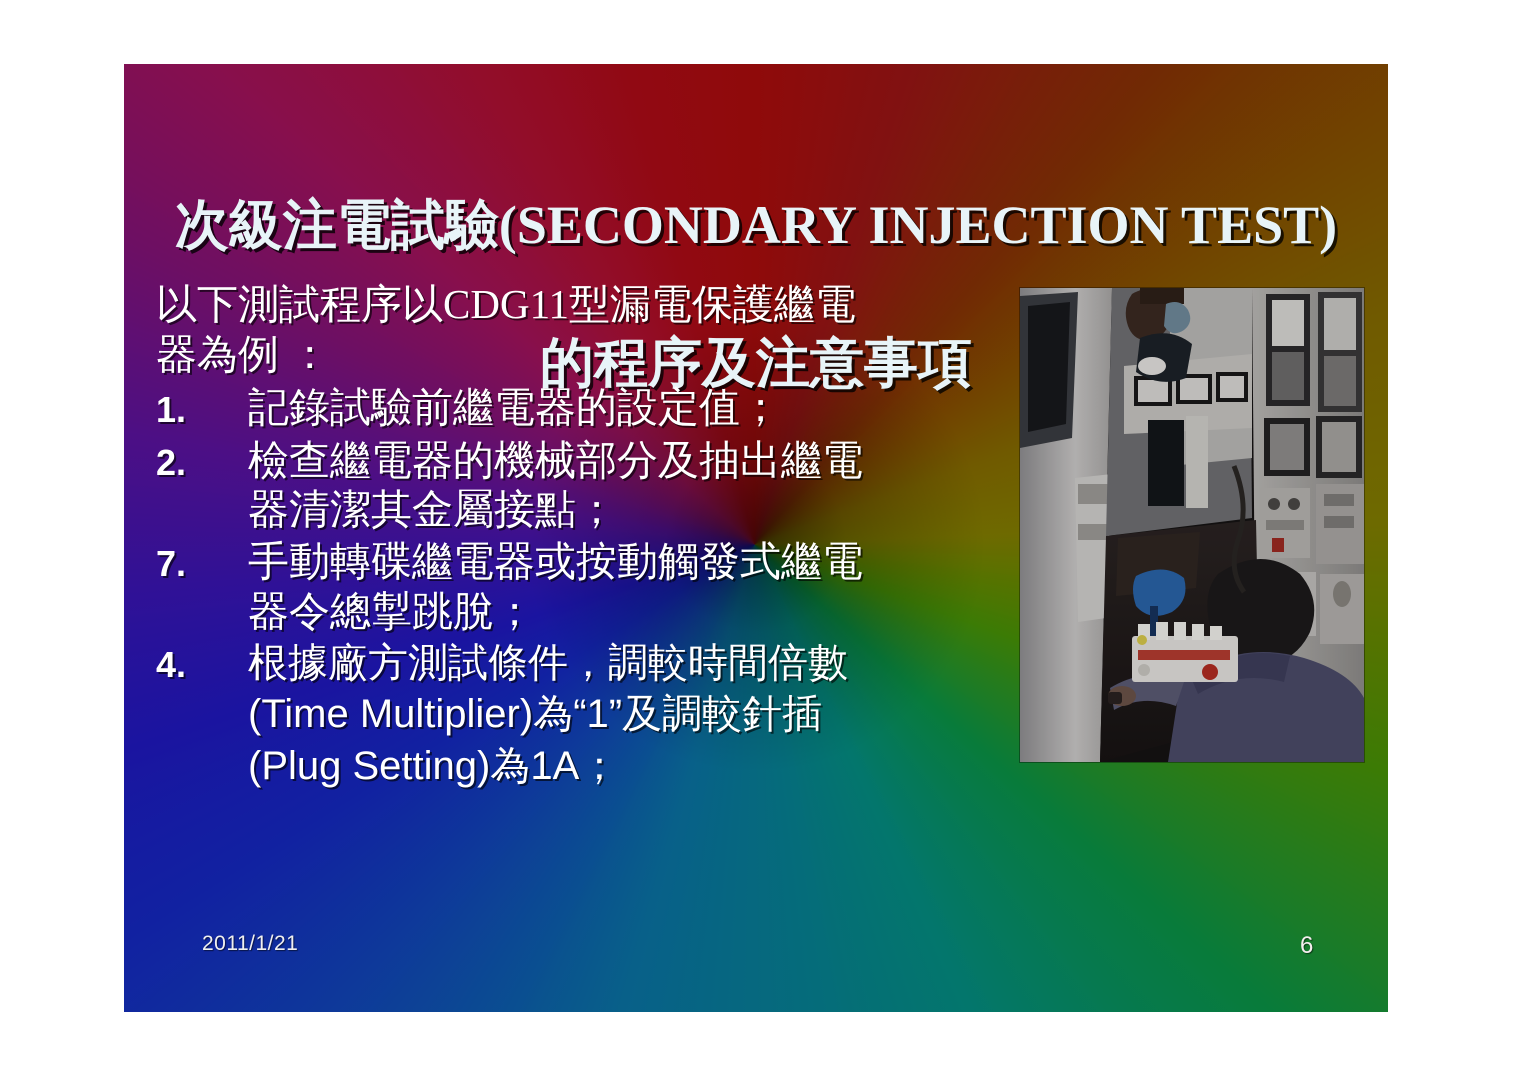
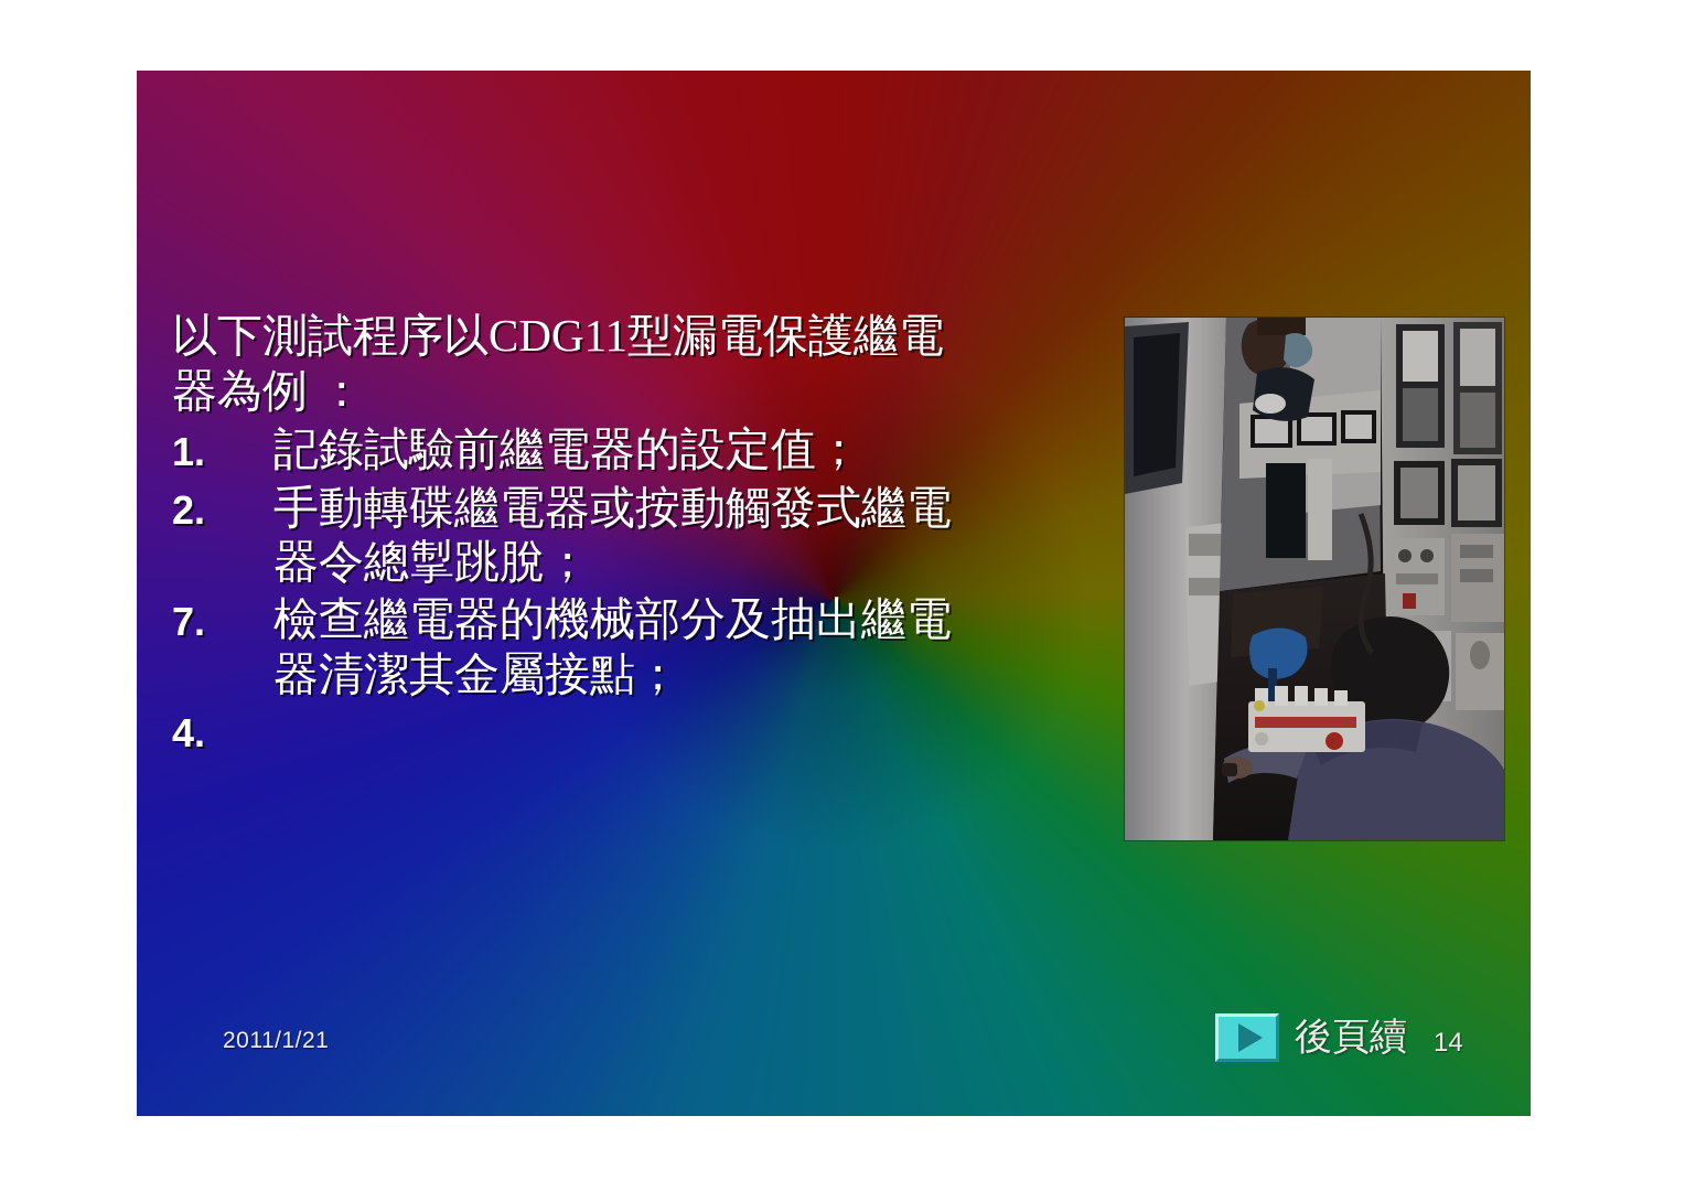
- 次級注電試驗(SECONDARY INJECTION TEST)
- 的程序及注意事項
  以下測試程序以CDG11型漏電保護繼電器為例 ：
  1.
  記錄試驗前繼電器的設定值；
  2.
- 檢查繼電器的機械部分及抽出繼電器清潔其金屬接點；
+ 手動轉碟繼電器或按動觸發式繼電器令總掣跳脫；
  7.
- 手動轉碟繼電器或按動觸發式繼電器令總掣跳脫；
+ 檢查繼電器的機械部分及抽出繼電器清潔其金屬接點；
  4.
- 根據廠方測試條件，調較時間倍數(Time Multiplier)為“1”及調較針插(Plug Setting)為1A；
  2011/1/21
+ 後頁續
- 6
+ 14
